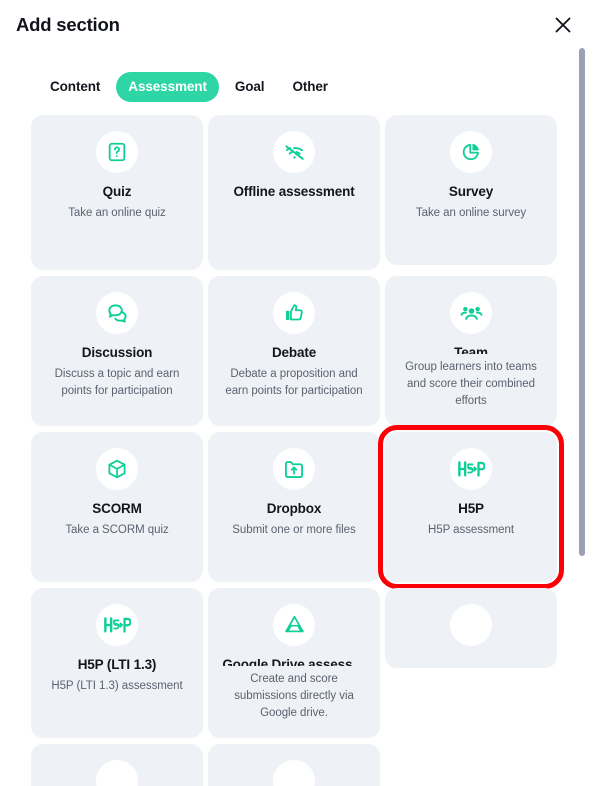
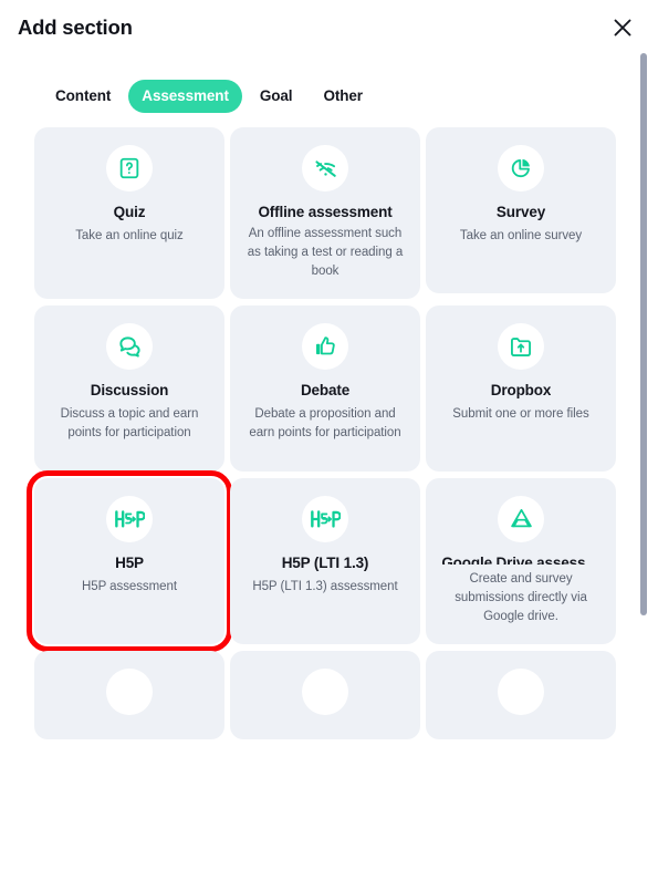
  Add section
  Content
  Assessment
  Goal
  Other
  Quiz
  Take an online quiz
  Offline assessment
+ An offline assessment such as taking a test or reading a book
  Survey
  Take an online survey
  Discussion
  Discuss a topic and earn points for participation
  Debate
  Debate a proposition and earn points for participation
- Team
- Group learners into teams and score their combined efforts
- SCORM
- Take a SCORM quiz
  Dropbox
  Submit one or more files
  H5P
  H5P assessment
  H5P (LTI 1.3)
  H5P (LTI 1.3) assessment
  Google Drive assess…
- Create and score submissions directly via Google drive.
+ Create and survey submissions directly via Google drive.
